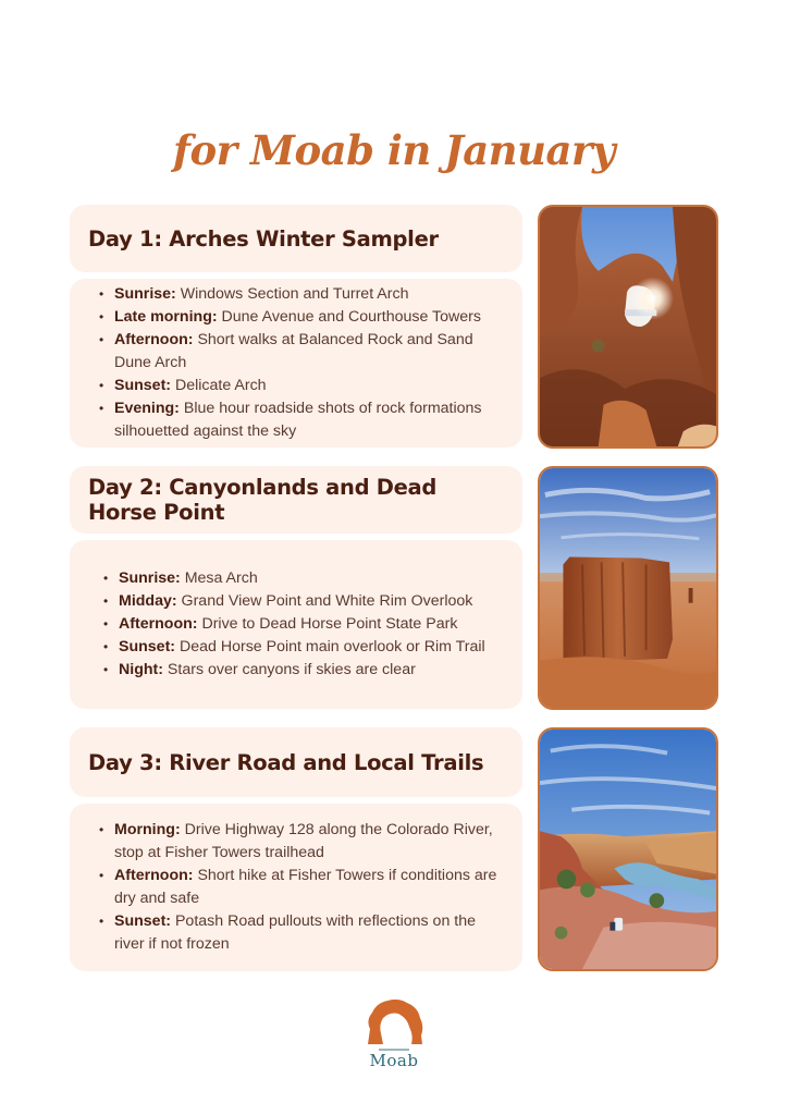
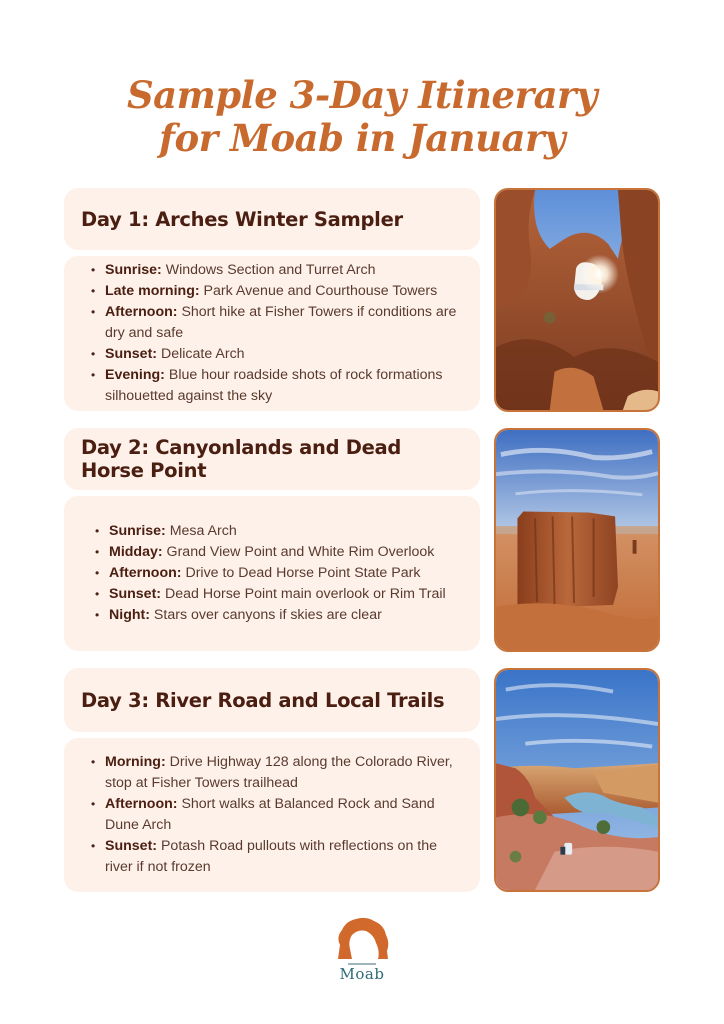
+ Sample 3-Day Itinerary
  for Moab in January
  Day 1: Arches Winter Sampler
  •
  Sunrise: Windows Section and Turret Arch
  •
- Late morning: Dune Avenue and Courthouse Towers
+ Late morning: Park Avenue and Courthouse Towers
  •
- Afternoon: Short walks at Balanced Rock and Sand Dune Arch
+ Afternoon: Short hike at Fisher Towers if conditions are dry and safe
  •
  Sunset: Delicate Arch
  •
  Evening: Blue hour roadside shots of rock formations silhouetted against the sky
  Day 2: Canyonlands and Dead Horse Point
  •
  Sunrise: Mesa Arch
  •
  Midday: Grand View Point and White Rim Overlook
  •
  Afternoon: Drive to Dead Horse Point State Park
  •
  Sunset: Dead Horse Point main overlook or Rim Trail
  •
  Night: Stars over canyons if skies are clear
  Day 3: River Road and Local Trails
  •
  Morning: Drive Highway 128 along the Colorado River, stop at Fisher Towers trailhead
  •
- Afternoon: Short hike at Fisher Towers if conditions are dry and safe
+ Afternoon: Short walks at Balanced Rock and Sand Dune Arch
  •
  Sunset: Potash Road pullouts with reflections on the river if not frozen
  Moab
